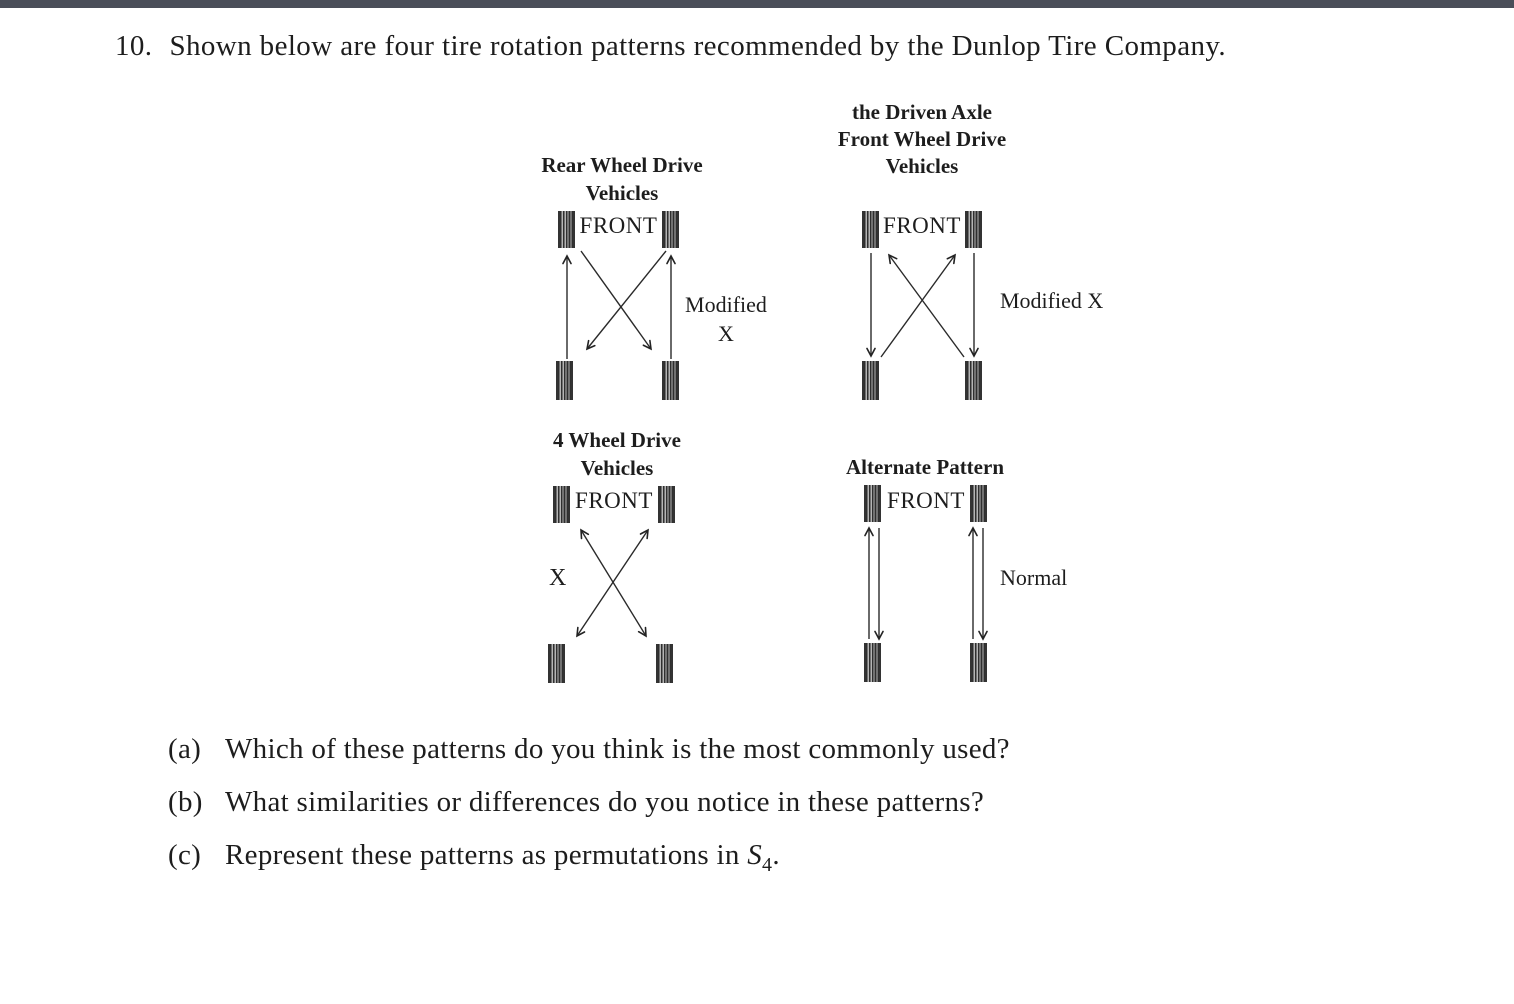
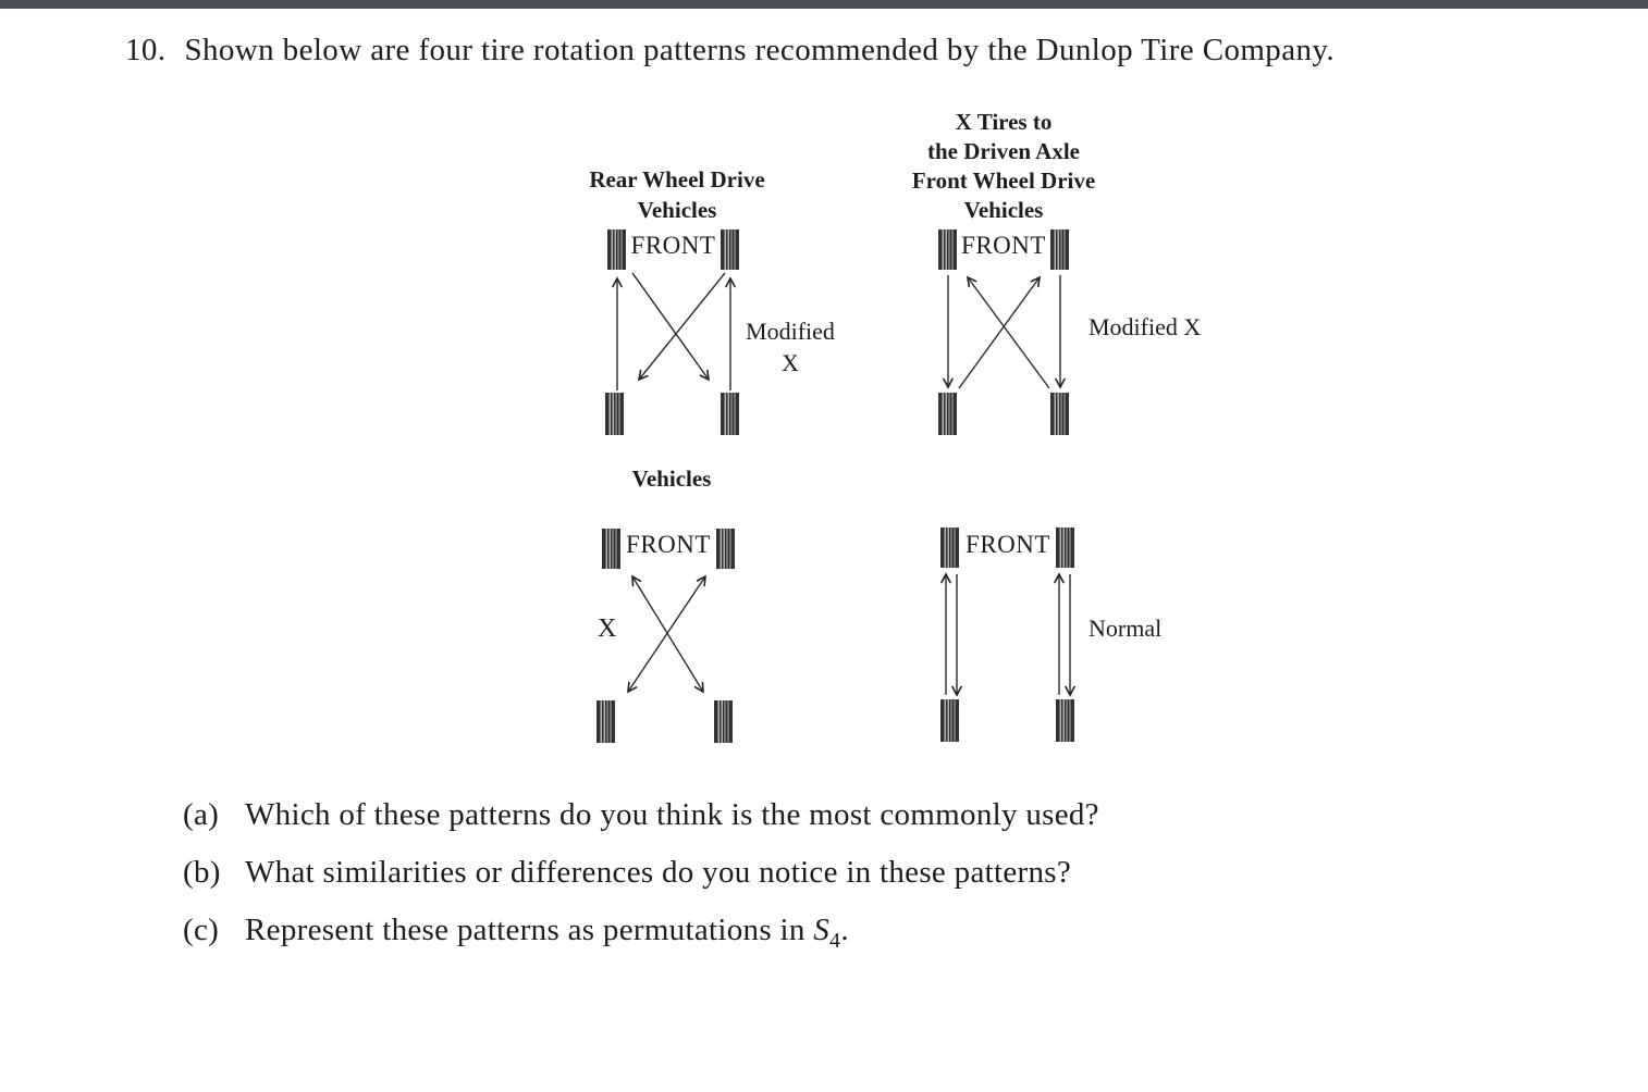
  10. Shown below are four tire rotation patterns recommended by the Dunlop Tire Company.
  Rear Wheel Drive
  Vehicles
  FRONT
  Modified
  X
+ X Tires to
  the Driven Axle
  Front Wheel Drive
  Vehicles
  FRONT
  Modified X
- 4 Wheel Drive
  Vehicles
  FRONT
  X
- Alternate Pattern
  FRONT
  Normal
  (a) Which of these patterns do you think is the most commonly used?
  (b) What similarities or differences do you notice in these patterns?
  (c) Represent these patterns as permutations in S4.
